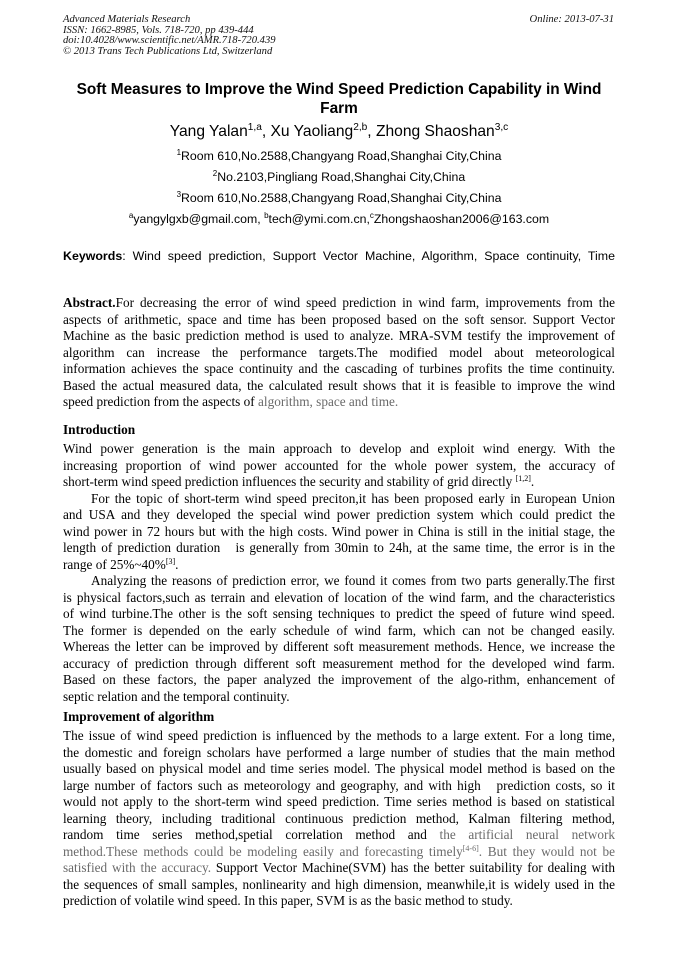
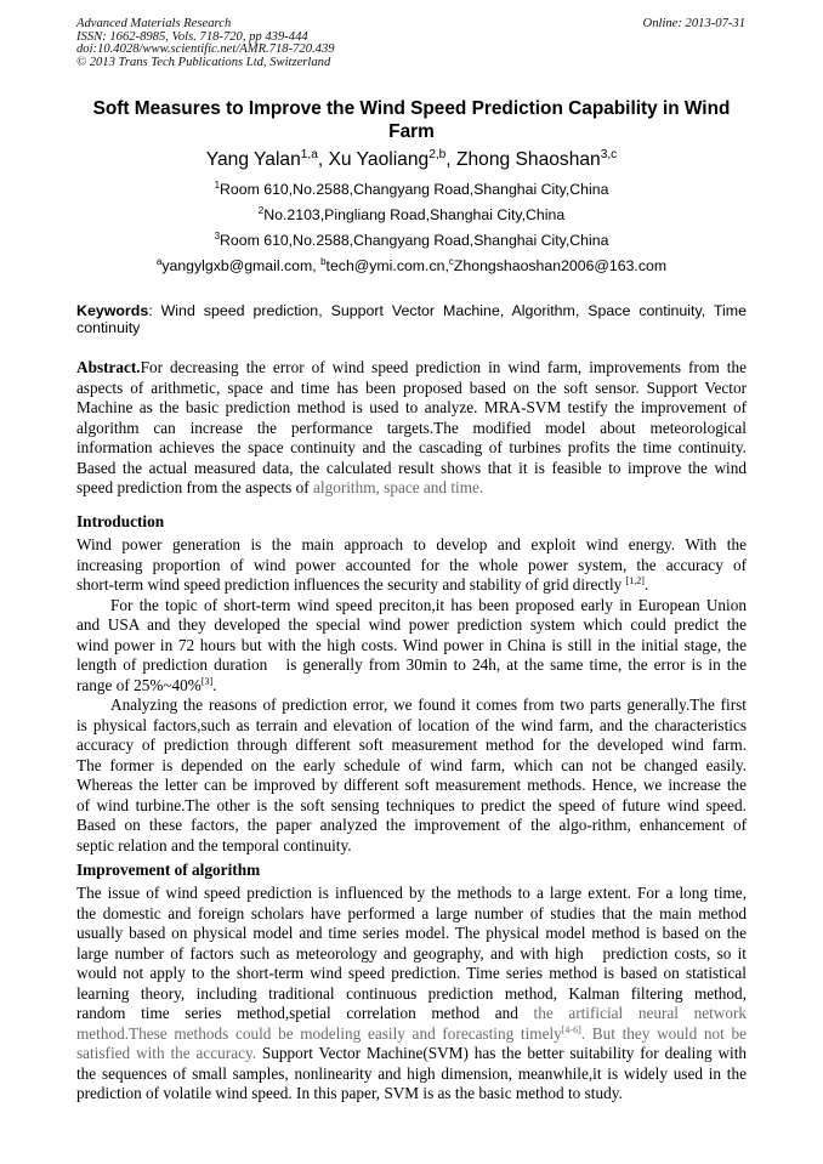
  Advanced Materials Research
  ISSN: 1662-8985, Vols. 718-720, pp 439-444
  doi:10.4028/www.scientific.net/AMR.718-720.439
  © 2013 Trans Tech Publications Ltd, Switzerland
  Online: 2013-07-31
  Soft Measures to Improve the Wind Speed Prediction Capability in Wind
  Farm
  Yang Yalan1,a, Xu Yaoliang2,b, Zhong Shaoshan3,c
  1Room 610,No.2588,Changyang Road,Shanghai City,China
  2No.2103,Pingliang Road,Shanghai City,China
  3Room 610,No.2588,Changyang Road,Shanghai City,China
  ayangylgxb@gmail.com, btech@ymi.com.cn,cZhongshaoshan2006@163.com
  Keywords: Wind speed prediction, Support Vector Machine, Algorithm, Space continuity, Time
+ continuity
  Abstract.For decreasing the error of wind speed prediction in wind farm, improvements from the
  aspects of arithmetic, space and time has been proposed based on the soft sensor. Support Vector
  Machine as the basic prediction method is used to analyze. MRA-SVM testify the improvement of
  algorithm can increase the performance targets.The modified model about meteorological
  information achieves the space continuity and the cascading of turbines profits the time continuity.
  Based the actual measured data, the calculated result shows that it is feasible to improve the wind
  speed prediction from the aspects of algorithm, space and time.
  Introduction
  Wind power generation is the main approach to develop and exploit wind energy. With the
  increasing proportion of wind power accounted for the whole power system, the accuracy of
  short-term wind speed prediction influences the security and stability of grid directly [1,2].
  For the topic of short-term wind speed preciton,it has been proposed early in European Union
  and USA and they developed the special wind power prediction system which could predict the
  wind power in 72 hours but with the high costs. Wind power in China is still in the initial stage, the
  length of prediction duration is generally from 30min to 24h, at the same time, the error is in the
  range of 25%~40%[3].
  Analyzing the reasons of prediction error, we found it comes from two parts generally.The first
  is physical factors,such as terrain and elevation of location of the wind farm, and the characteristics
- of wind turbine.The other is the soft sensing techniques to predict the speed of future wind speed.
+ accuracy of prediction through different soft measurement method for the developed wind farm.
  The former is depended on the early schedule of wind farm, which can not be changed easily.
  Whereas the letter can be improved by different soft measurement methods. Hence, we increase the
- accuracy of prediction through different soft measurement method for the developed wind farm.
+ of wind turbine.The other is the soft sensing techniques to predict the speed of future wind speed.
  Based on these factors, the paper analyzed the improvement of the algo-rithm, enhancement of
  septic relation and the temporal continuity.
  Improvement of algorithm
  The issue of wind speed prediction is influenced by the methods to a large extent. For a long time,
  the domestic and foreign scholars have performed a large number of studies that the main method
  usually based on physical model and time series model. The physical model method is based on the
  large number of factors such as meteorology and geography, and with high prediction costs, so it
  would not apply to the short-term wind speed prediction. Time series method is based on statistical
  learning theory, including traditional continuous prediction method, Kalman filtering method,
  random time series method,spetial correlation method and the artificial neural network
  method.These methods could be modeling easily and forecasting timely[4-6]. But they would not be
  satisfied with the accuracy. Support Vector Machine(SVM) has the better suitability for dealing with
  the sequences of small samples, nonlinearity and high dimension, meanwhile,it is widely used in the
  prediction of volatile wind speed. In this paper, SVM is as the basic method to study.
